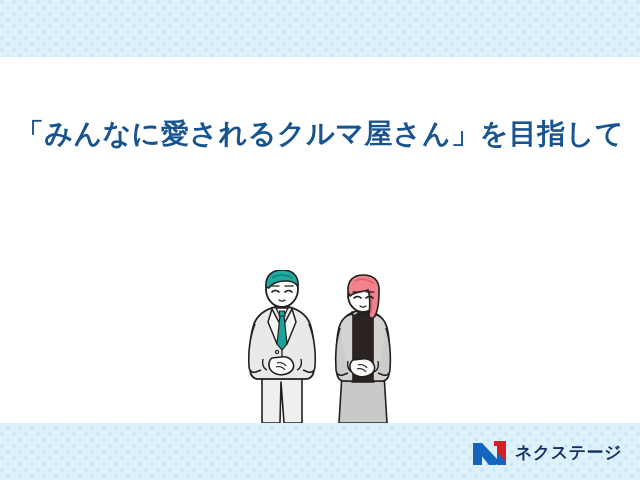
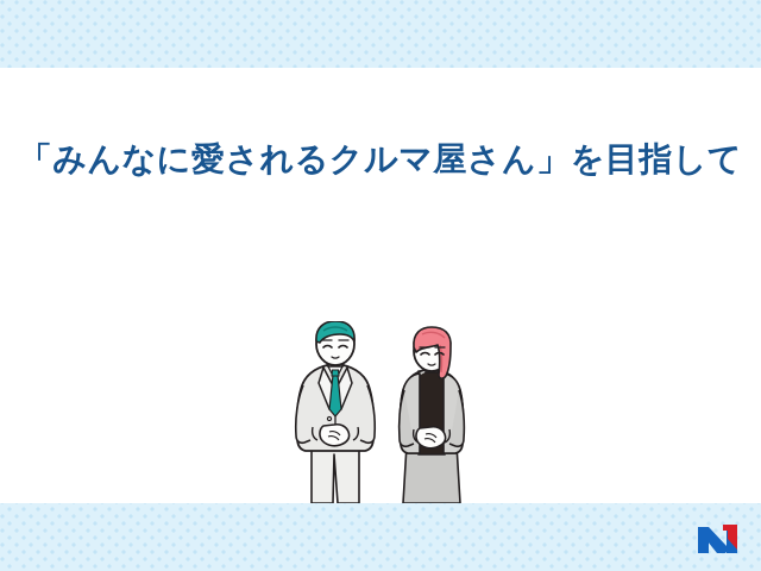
  「みんなに愛されるクルマ屋さん」を目指して
- ネクステージ
